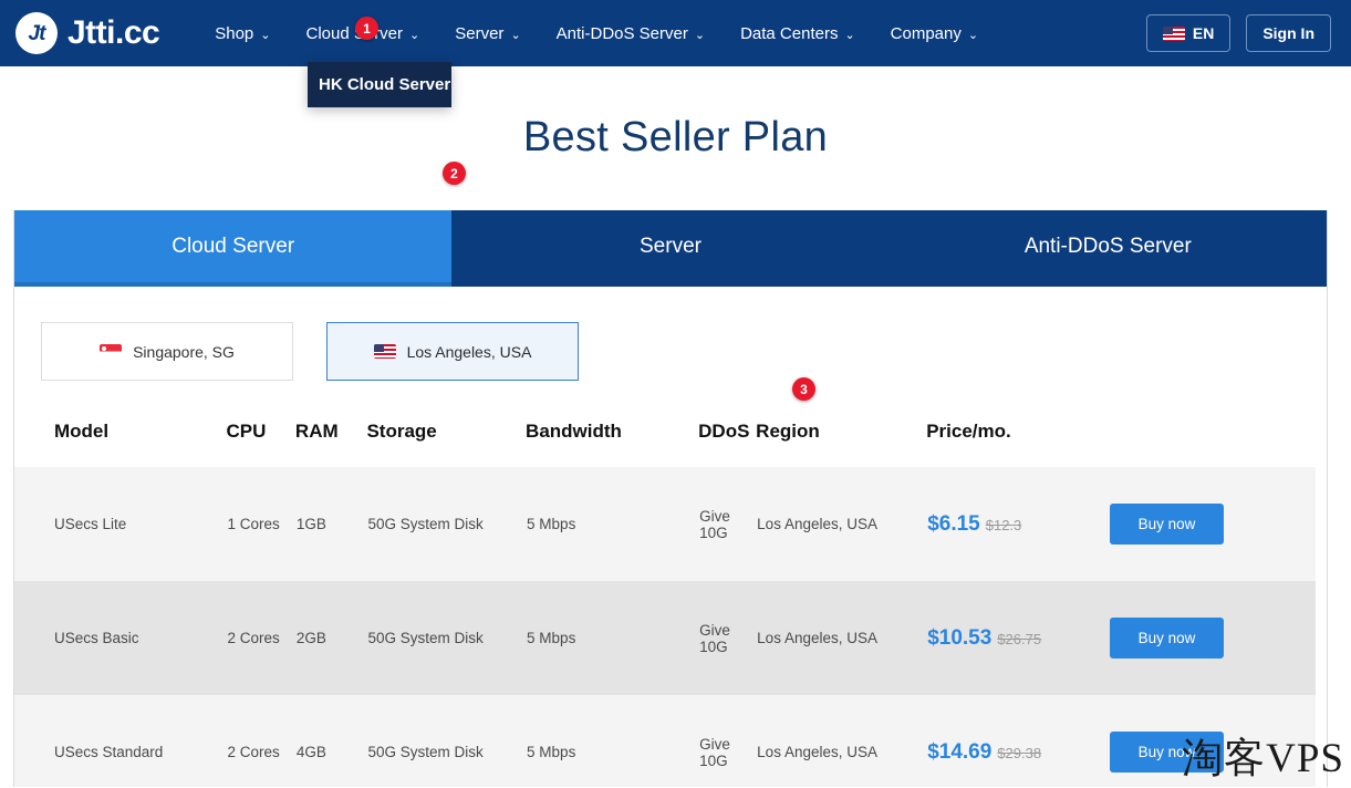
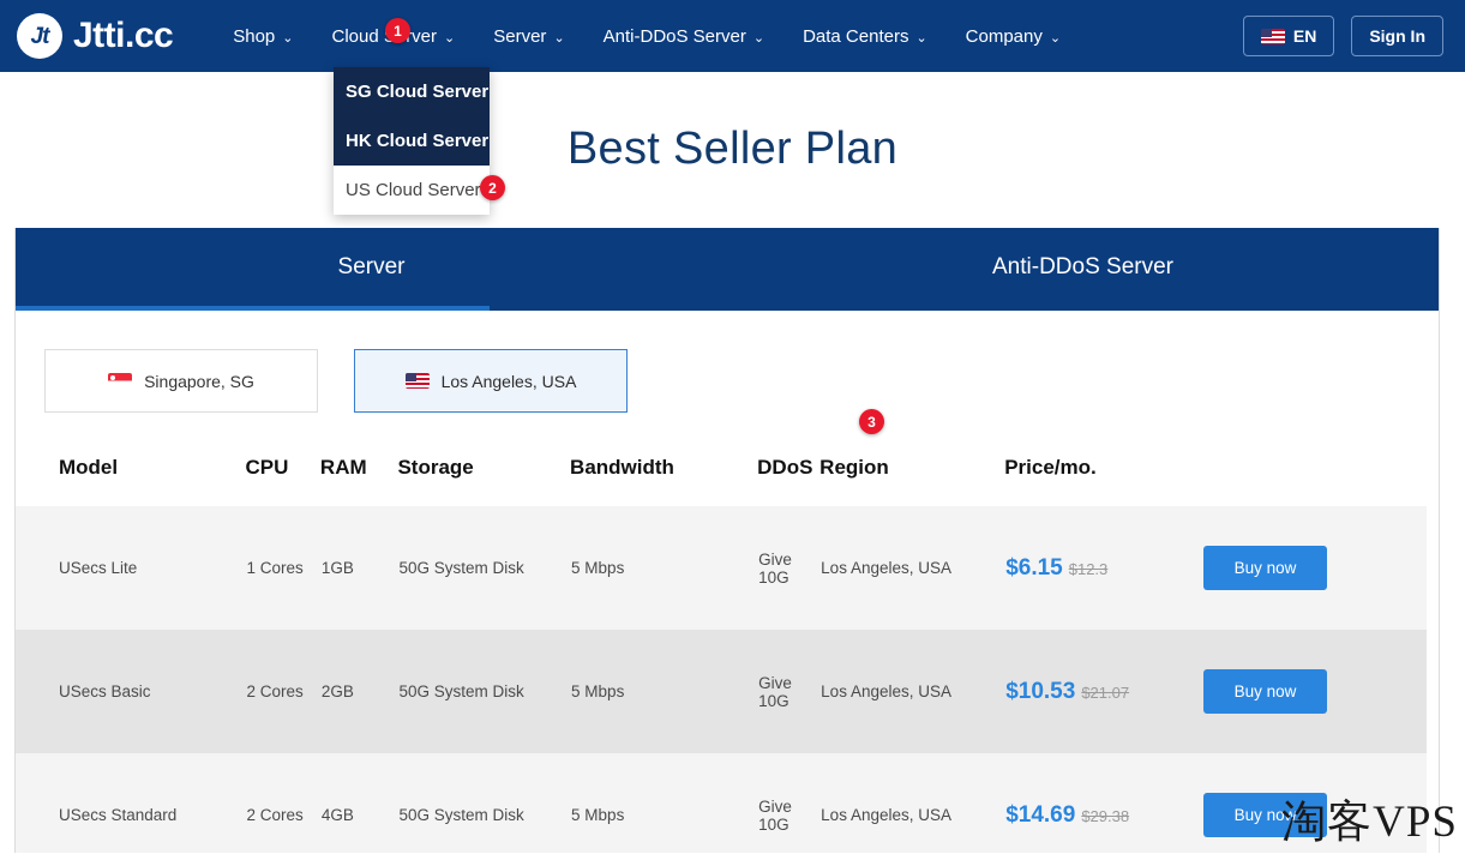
  Jt
  Jtti.cc
  Shop
  ⌄
  Cloudver
  ⌄
  Server
  ⌄
  Anti-DDoS Server
  ⌄
  Data Centers
  ⌄
  Company
  ⌄
  EN
  Sign In
+ SG Cloud Server
  HK Cloud Server
+ US Cloud Server
  1
  2
  3
  Best Seller Plan
- Cloud Server
  Server
  Anti-DDoS Server
  Singapore, SG
  Los Angeles, USA
  Model	CPU	RAM	Storage	Bandwidth	DDoS	Region	Price/mo.
  USecs Lite	1 Cores	1GB	50G System Disk	5 Mbps	Give 10G	Los Angeles, USA	$6.15 $12.3	Buy now
- USecs Basic	2 Cores	2GB	50G System Disk	5 Mbps	Give 10G	Los Angeles, USA	$10.53 $26.75	Buy now
+ USecs Basic	2 Cores	2GB	50G System Disk	5 Mbps	Give 10G	Los Angeles, USA	$10.53 $21.07	Buy now
  USecs Standard	2 Cores	4GB	50G System Disk	5 Mbps	Give 10G	Los Angeles, USA	$14.69 $29.38	Buy now
  淘客VPS
